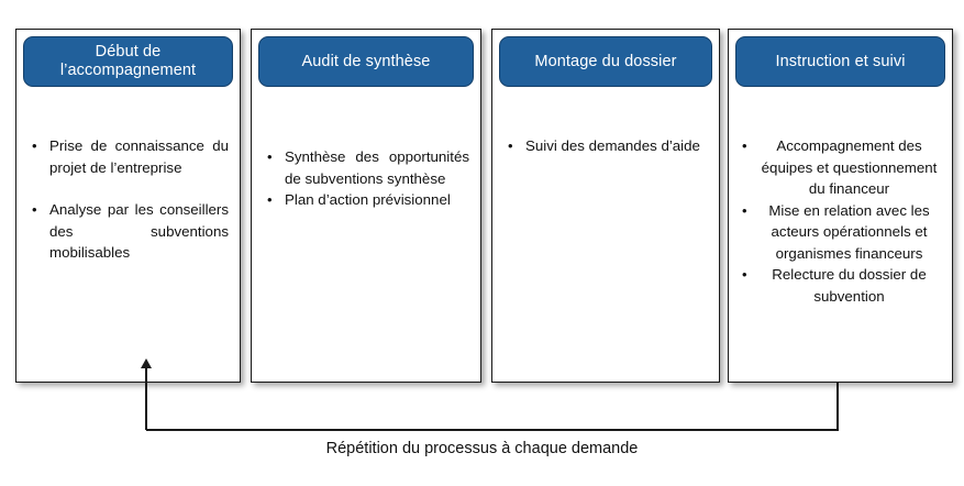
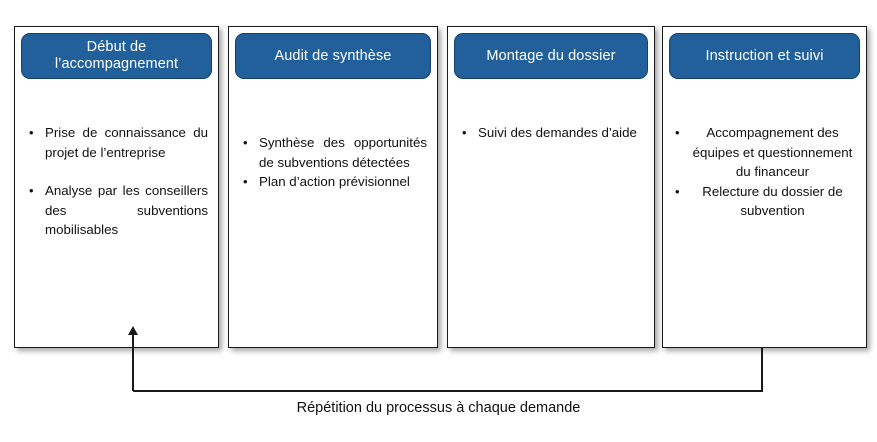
  Début de l’accompagnement
  Prise de connaissance du projet de l’entreprise
  Analyse par les conseillers des subventions mobilisables
  Audit de synthèse
- Synthèse des opportunités de subventions synthèse
+ Synthèse des opportunités de subventions détectées
  Plan d’action prévisionnel
  Montage du dossier
  Suivi des demandes d’aide
  Instruction et suivi
  Accompagnement des équipes et questionnement du financeur
- Mise en relation avec les acteurs opérationnels et organismes financeurs
  Relecture du dossier de subvention
  Répétition du processus à chaque demande
